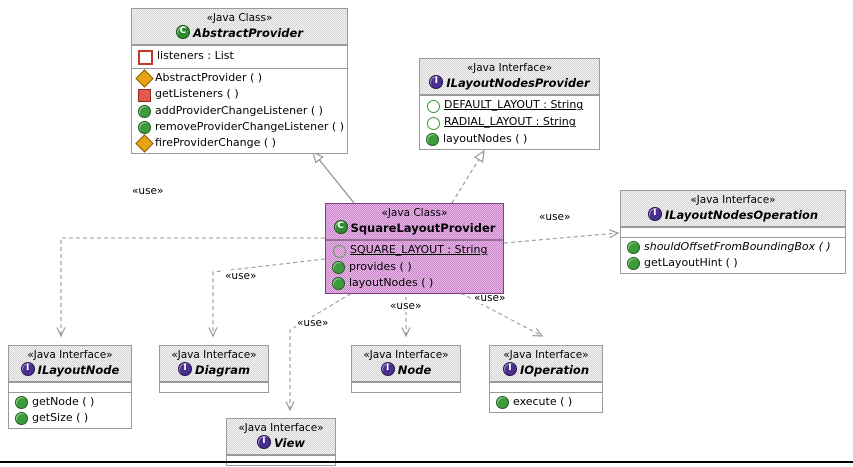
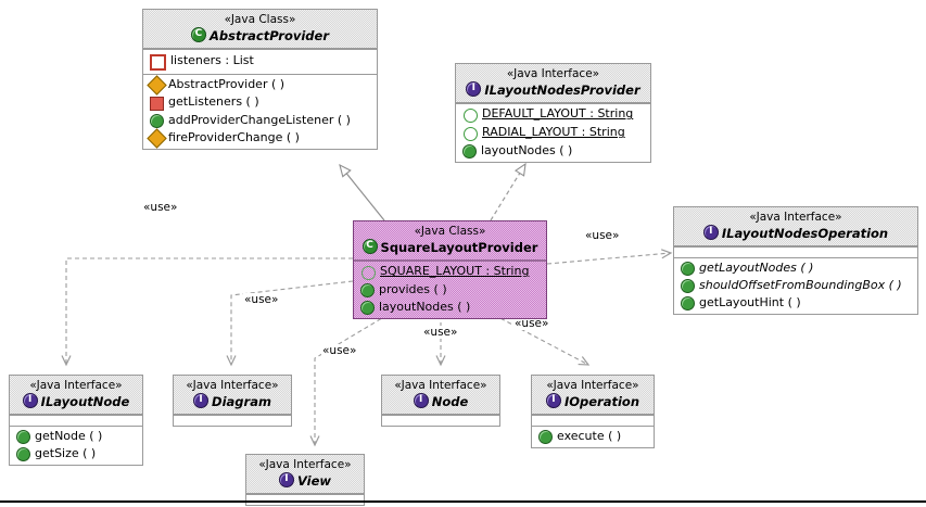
  «use»
  «use»
  «use»
  «use»
  «use»
  «use»
  «Java Class»
  C
  AbstractProvider
  listeners : List
  AbstractProvider ( )
  getListeners ( )
  addProviderChangeListener ( )
- removeProviderChangeListener ( )
  fireProviderChange ( )
  «Java Interface»
  I
  ILayoutNodesProvider
  DEFAULT_LAYOUT : String
  RADIAL_LAYOUT : String
  layoutNodes ( )
  «Java Class»
  C
  SquareLayoutProvider
  SQUARE_LAYOUT : String
  provides ( )
  layoutNodes ( )
  «Java Interface»
  I
  ILayoutNodesOperation
+ getLayoutNodes ( )
  shouldOffsetFromBoundingBox ( )
  getLayoutHint ( )
  «Java Interface»
  I
  ILayoutNode
  getNode ( )
  getSize ( )
  «Java Interface»
  I
  Diagram
  «Java Interface»
  I
  Node
  «Java Interface»
  I
  IOperation
  execute ( )
  «Java Interface»
  I
  View
